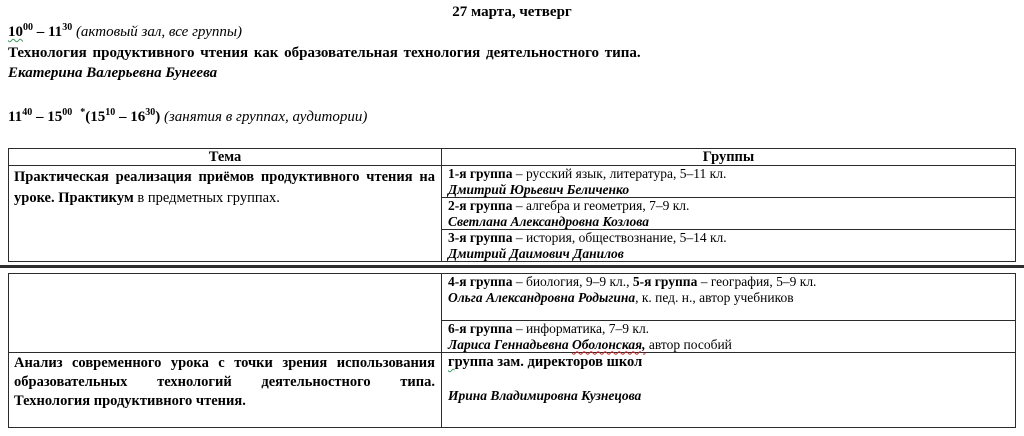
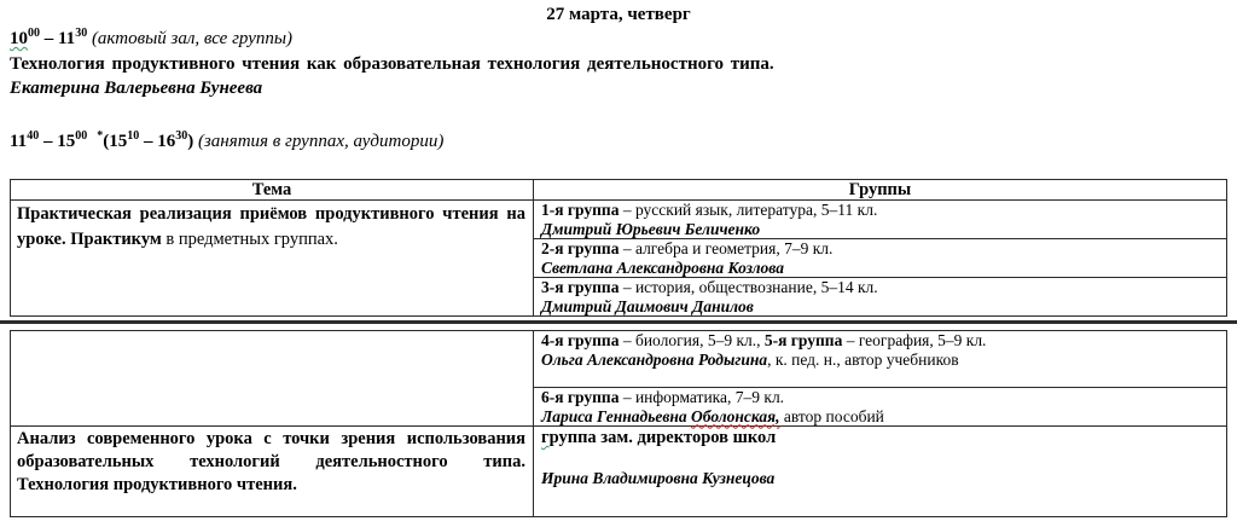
  27 марта, четверг
  1000 – 1130 (актовый зал, все группы)
  Технология продуктивного чтения как образовательная технология деятельностного типа.
  Екатерина Валерьевна Бунеева
  1140 – 1500 *(1510 – 1630) (занятия в группах, аудитории)
  Тема	Группы
  Практическая реализация приёмов продуктивного чтения на уроке. Практикум в предметных группах.	1-я группа – русский язык, литература, 5–11 кл. Дмитрий Юрьевич Беличенко
  2-я группа – алгебра и геометрия, 7–9 кл. Светлана Александровна Козлова
  3-я группа – история, обществознание, 5–14 кл. Дмитрий Даимович Данилов
- 	4-я группа – биология, 9–9 кл., 5-я группа – география, 5–9 кл. Ольга Александровна Родыгина, к. пед. н., автор учебников
+ 	4-я группа – биология, 5–9 кл., 5-я группа – география, 5–9 кл. Ольга Александровна Родыгина, к. пед. н., автор учебников
  6-я группа – информатика, 7–9 кл. Лариса Геннадьевна Оболонская, автор пособий
  Анализ современного урока с точки зрения использования образовательных технологий деятельностного типа. Технология продуктивного чтения.	группа зам. директоров школ Ирина Владимировна Кузнецова
